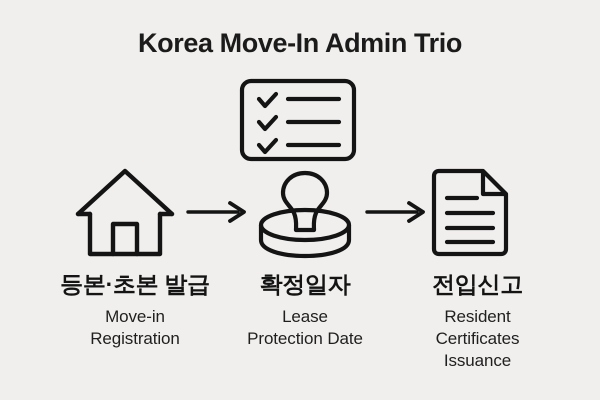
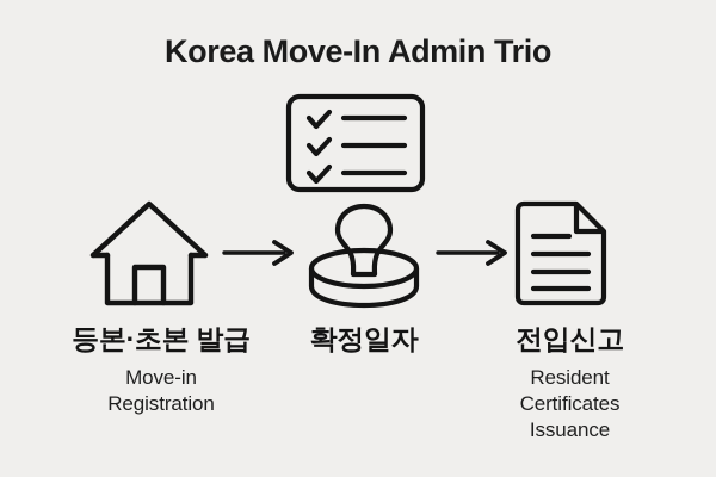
  Korea Move-In Admin Trio
  등본·초본 발급
  Move-in
  Registration
  확정일자
- Lease
- Protection Date
  전입신고
  Resident
  Certificates
  Issuance
